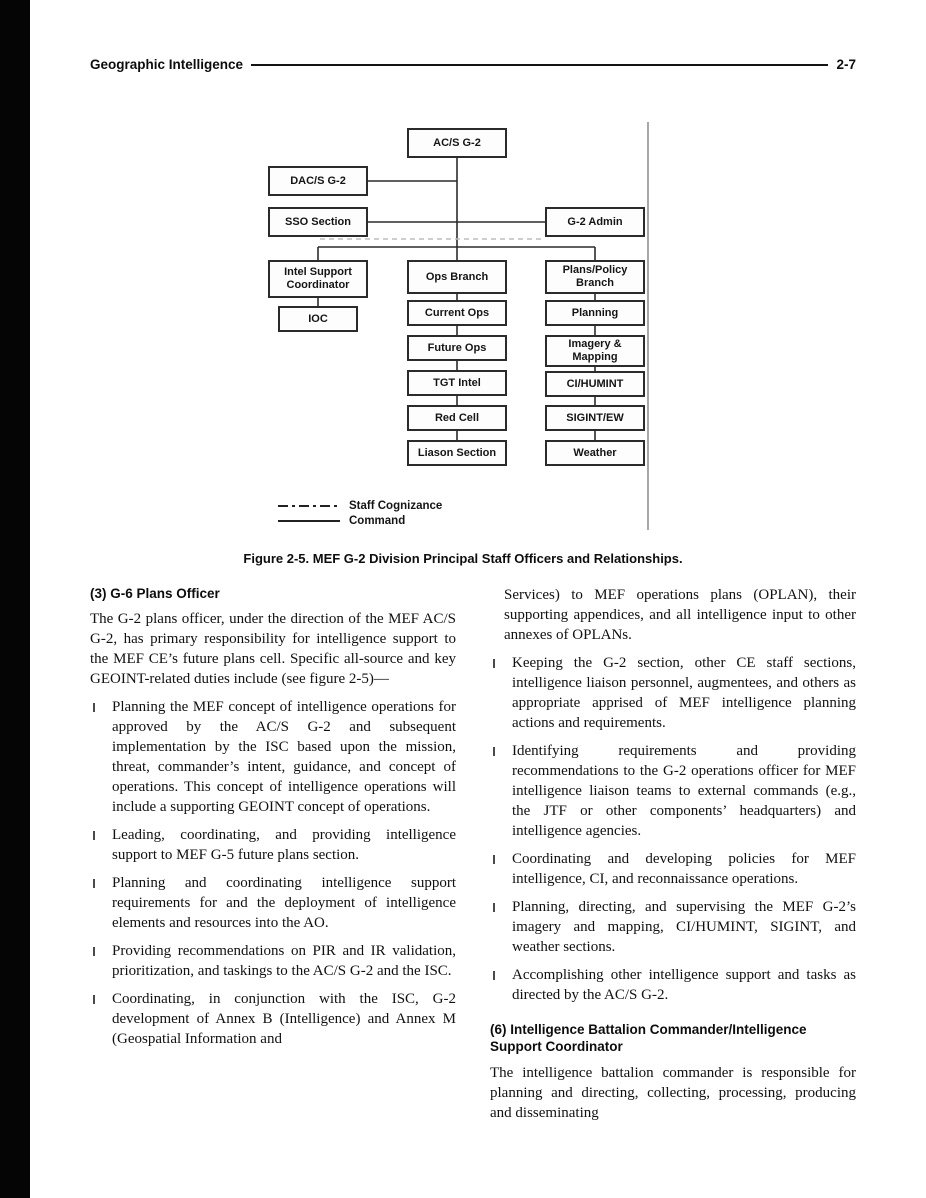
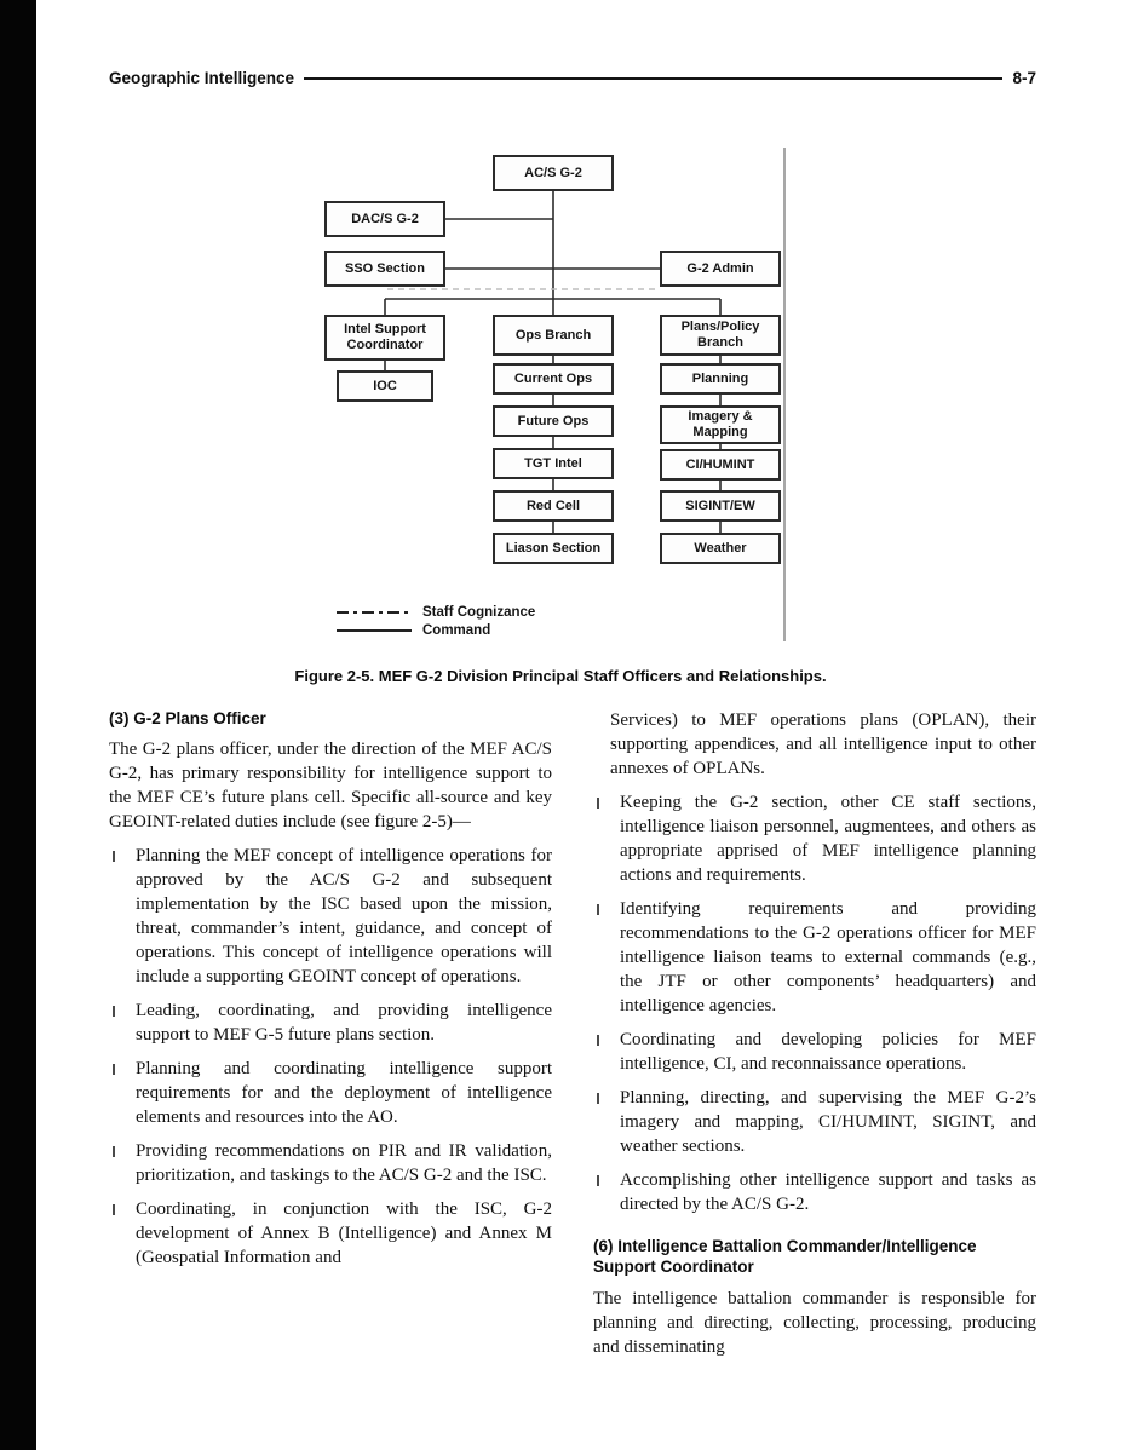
  Geographic Intelligence
- 2-7
+ 8-7
  AC/S G-2
  DAC/S G-2
  SSO Section
  G-2 Admin
  Intel Support Coordinator
  Ops Branch
  Plans/Policy Branch
  IOC
  Current Ops
  Planning
  Future Ops
  Imagery & Mapping
  TGT Intel
  CI/HUMINT
  Red Cell
  SIGINT/EW
  Liason Section
  Weather
  Staff Cognizance
  Command
  Figure 2-5. MEF G-2 Division Principal Staff Officers and Relationships.
- (3) G-6 Plans Officer
+ (3) G-2 Plans Officer
  The G-2 plans officer, under the direction of the MEF AC/S G-2, has primary responsibility for intelligence support to the MEF CE’s future plans cell. Specific all-source and key GEOINT-related duties include (see figure 2-5)—
  Planning the MEF concept of intelligence operations for approved by the AC/S G-2 and subsequent implementation by the ISC based upon the mission, threat, commander’s intent, guidance, and concept of operations. This concept of intelligence operations will include a supporting GEOINT concept of operations.
  Leading, coordinating, and providing intelligence support to MEF G-5 future plans section.
  Planning and coordinating intelligence support requirements for and the deployment of intelligence elements and resources into the AO.
  Providing recommendations on PIR and IR validation, prioritization, and taskings to the AC/S G-2 and the ISC.
  Coordinating, in conjunction with the ISC, G-2 development of Annex B (Intelligence) and Annex M (Geospatial Information and
  Services) to MEF operations plans (OPLAN), their supporting appendices, and all intelligence input to other annexes of OPLANs.
  Keeping the G-2 section, other CE staff sections, intelligence liaison personnel, augmentees, and others as appropriate apprised of MEF intelligence planning actions and requirements.
  Identifying requirements and providing recommendations to the G-2 operations officer for MEF intelligence liaison teams to external commands (e.g., the JTF or other components’ headquarters) and intelligence agencies.
  Coordinating and developing policies for MEF intelligence, CI, and reconnaissance operations.
  Planning, directing, and supervising the MEF G-2’s imagery and mapping, CI/HUMINT, SIGINT, and weather sections.
  Accomplishing other intelligence support and tasks as directed by the AC/S G-2.
  (6) Intelligence Battalion Commander/Intelligence Support Coordinator
  The intelligence battalion commander is responsible for planning and directing, collecting, processing, producing and disseminating
